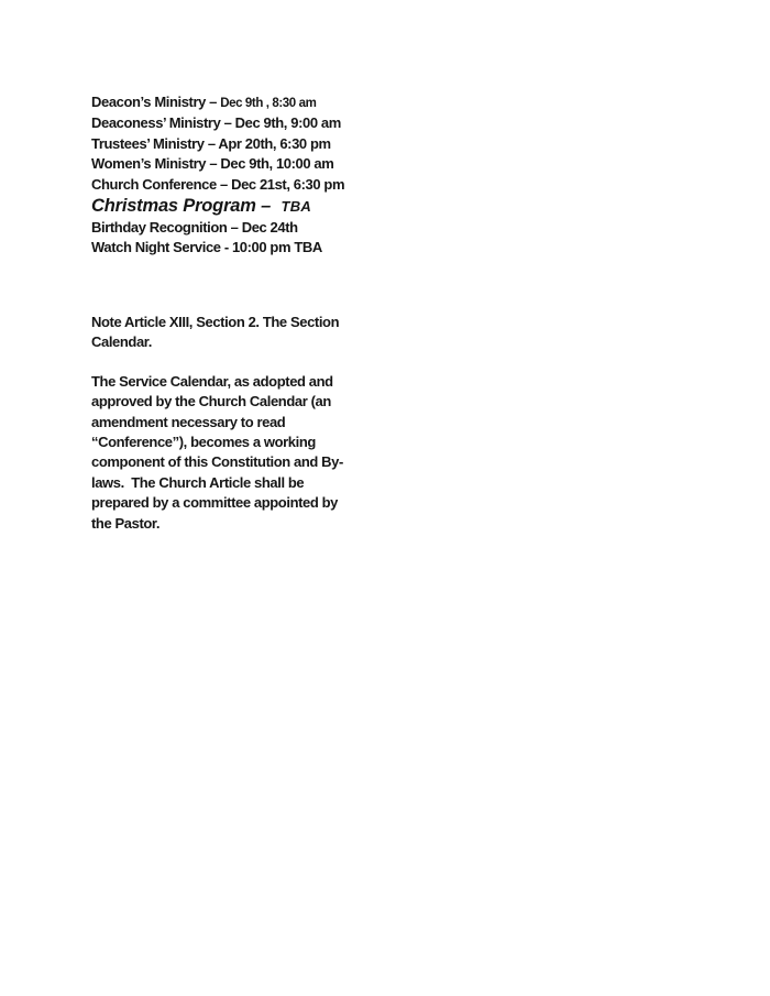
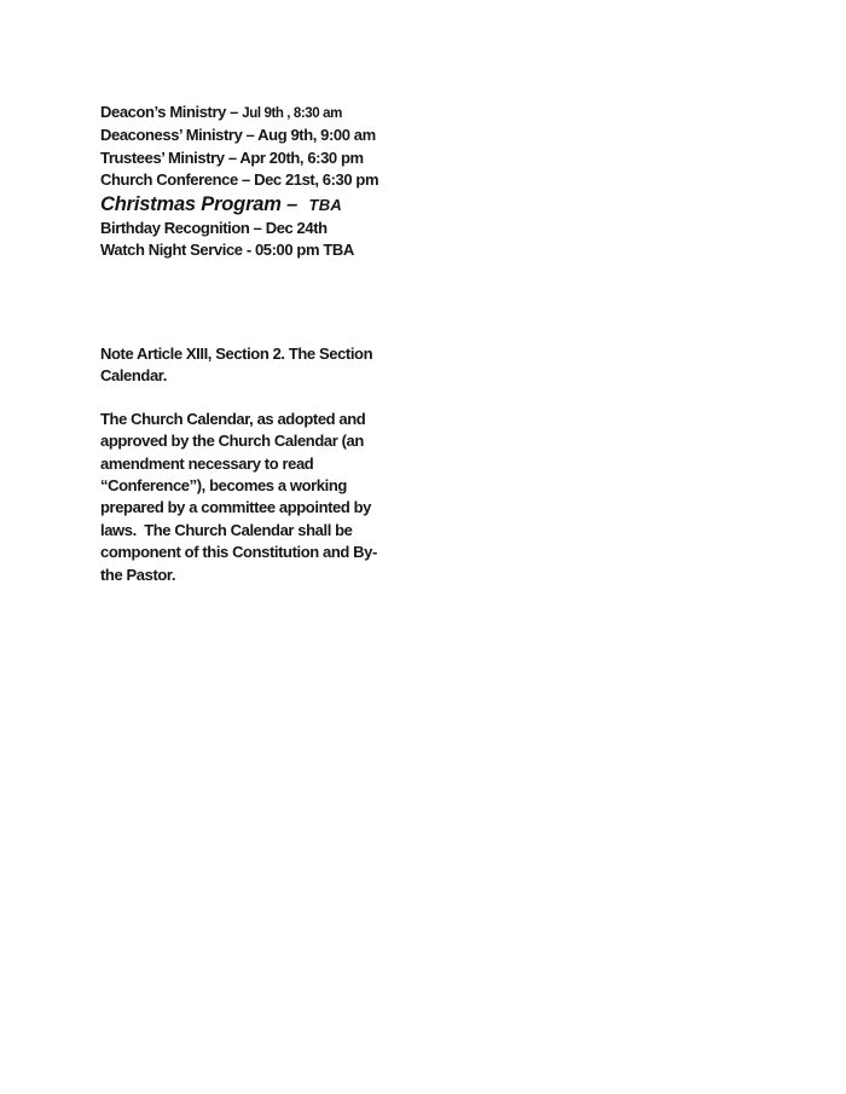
- Deacon’s Ministry – Dec 9th , 8:30 am
+ Deacon’s Ministry – Jul 9th , 8:30 am
- Deaconess’ Ministry – Dec 9th, 9:00 am
+ Deaconess’ Ministry – Aug 9th, 9:00 am
  Trustees’ Ministry – Apr 20th, 6:30 pm
- Women’s Ministry – Dec 9th, 10:00 am
  Church Conference – Dec 21st, 6:30 pm
  Christmas Program – TBA
  Birthday Recognition – Dec 24th
- Watch Night Service - 10:00 pm TBA
+ Watch Night Service - 05:00 pm TBA
  Note Article XIII, Section 2. The Section
  Calendar.
- The Service Calendar, as adopted and
+ The Church Calendar, as adopted and
  approved by the Church Calendar (an
  amendment necessary to read
  “Conference”), becomes a working
- component of this Constitution and By-
+ prepared by a committee appointed by
- laws. The Church Article shall be
+ laws. The Church Calendar shall be
- prepared by a committee appointed by
+ component of this Constitution and By-
  the Pastor.
